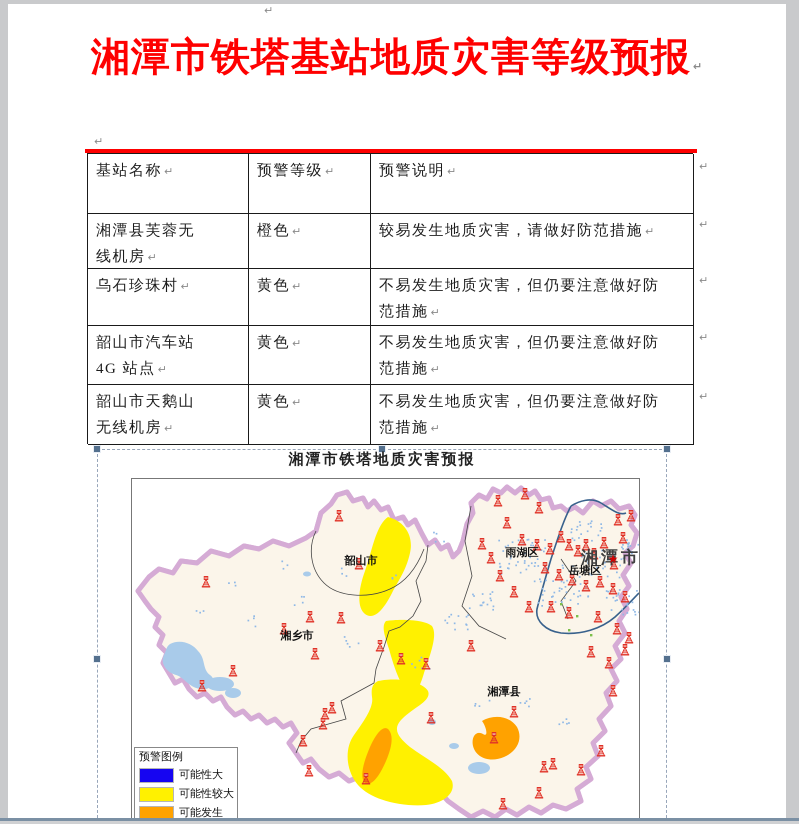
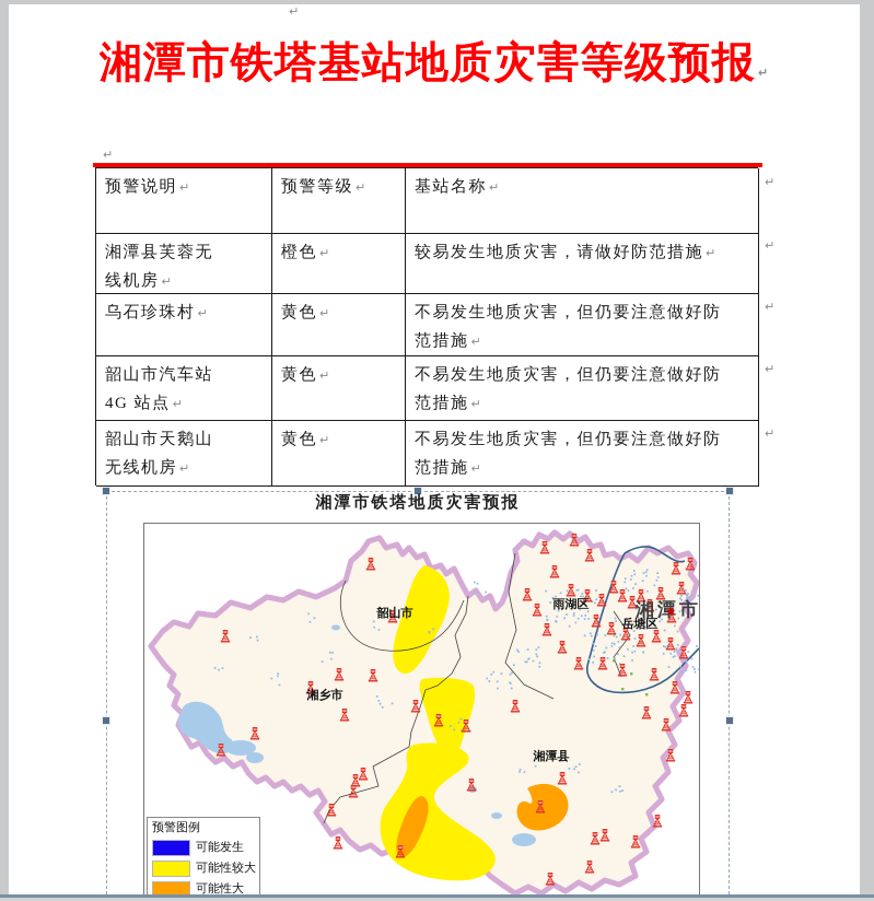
  ↵
  湘潭市铁塔基站地质灾害等级预报 ↵
  ↵
- 基站名称 ↵
+ 预警说明 ↵
  预警等级 ↵
- 预警说明 ↵
+ 基站名称 ↵
  湘潭县芙蓉无
  线机房 ↵
  橙色 ↵
  较易发生地质灾害，请做好防范措施 ↵
  乌石珍珠村 ↵
  黄色 ↵
  不易发生地质灾害，但仍要注意做好防
  范措施 ↵
  韶山市汽车站
  4G 站点 ↵
  黄色 ↵
  不易发生地质灾害，但仍要注意做好防
  范措施 ↵
  韶山市天鹅山
  无线机房 ↵
  黄色 ↵
  不易发生地质灾害，但仍要注意做好防
  范措施 ↵
  ↵
  ↵
  ↵
  ↵
  ↵
  湘潭市铁塔地质灾害预报
  韶山市
  雨湖区
  岳塘区
  湘乡市
  湘潭县
  湘潭市
  ★
  预警图例
- 可能性大
+ 可能发生
  可能性较大
- 可能发生
+ 可能性大
